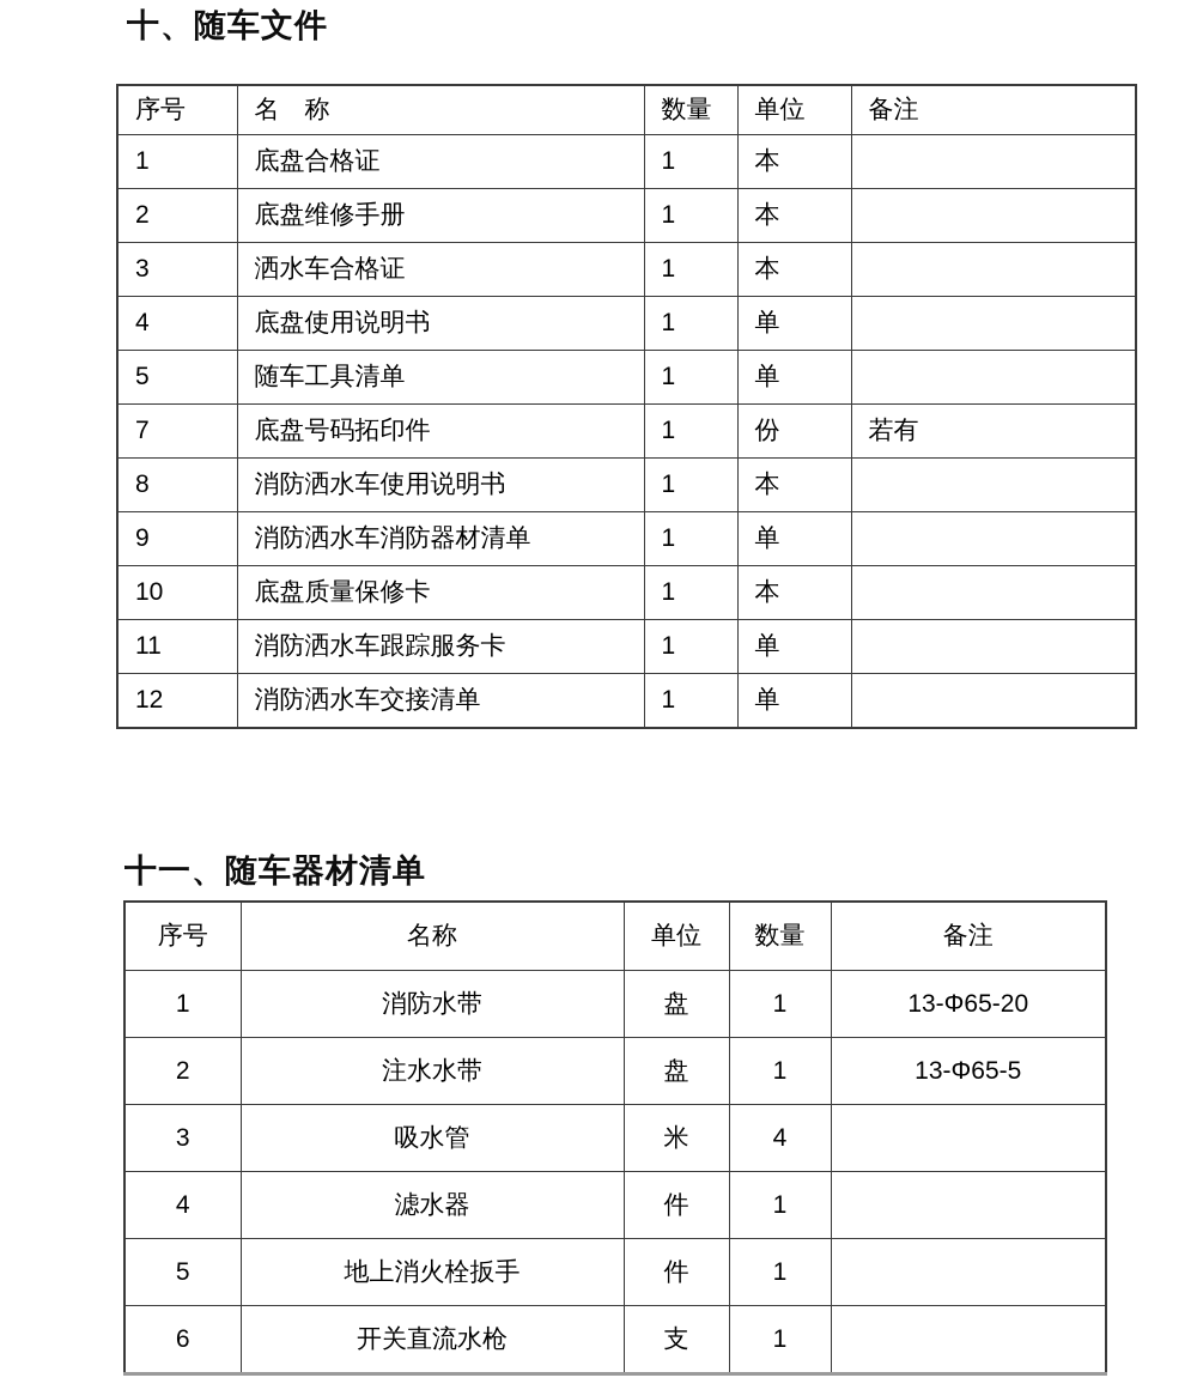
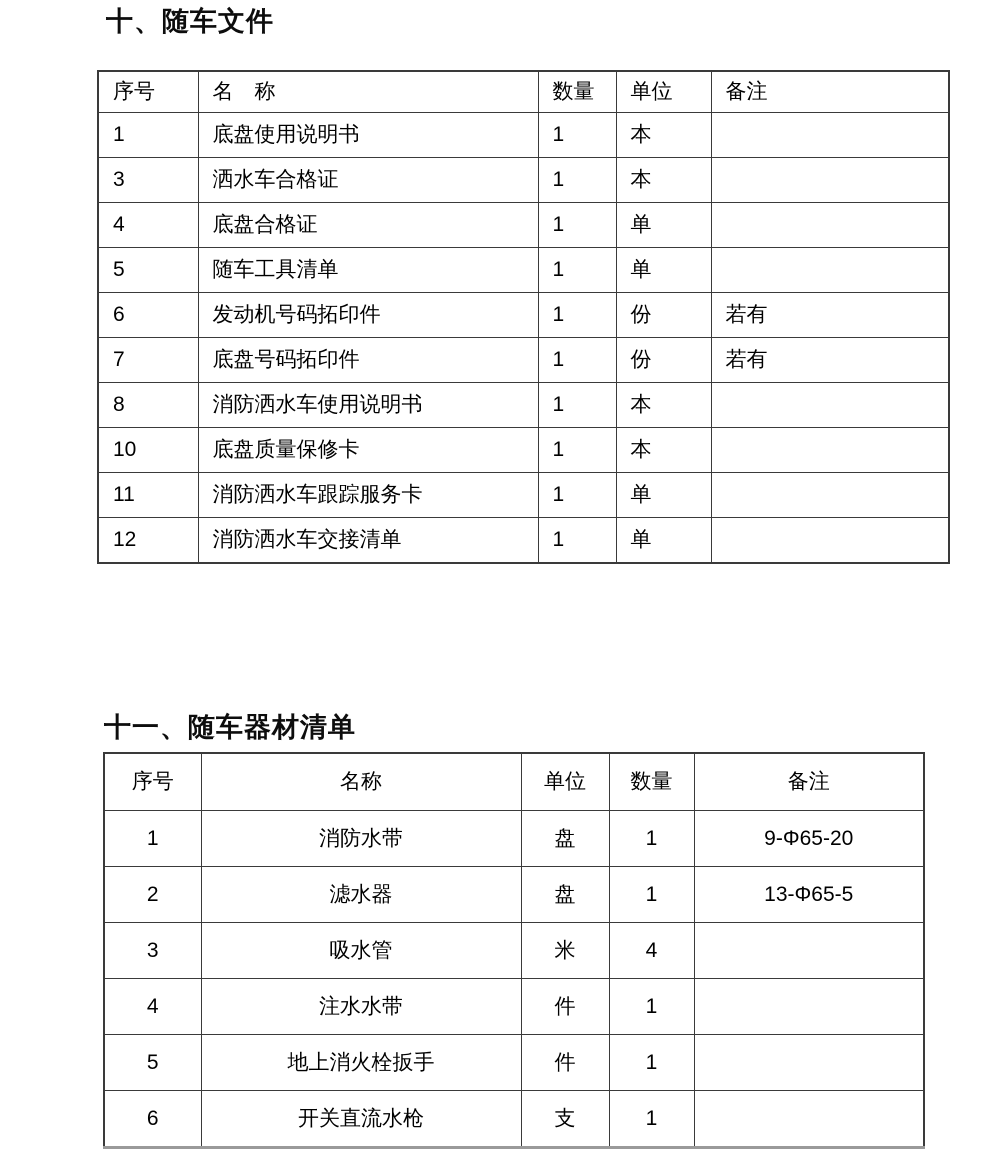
  十、随车文件
  序号	名 称	数量	单位	备注
- 1	底盘合格证	1	本
+ 1	底盘使用说明书	1	本
- 2	底盘维修手册	1	本
  3	洒水车合格证	1	本
- 4	底盘使用说明书	1	单
+ 4	底盘合格证	1	单
  5	随车工具清单	1	单
+ 6	发动机号码拓印件	1	份	若有
  7	底盘号码拓印件	1	份	若有
  8	消防洒水车使用说明书	1	本
- 9	消防洒水车消防器材清单	1	单
  10	底盘质量保修卡	1	本
  11	消防洒水车跟踪服务卡	1	单
  12	消防洒水车交接清单	1	单
  十一、随车器材清单
  序号	名称	单位	数量	备注
- 1	消防水带	盘	1	13-Φ65-20
+ 1	消防水带	盘	1	9-Φ65-20
- 2	注水水带	盘	1	13-Φ65-5
+ 2	滤水器	盘	1	13-Φ65-5
  3	吸水管	米	4
- 4	滤水器	件	1
+ 4	注水水带	件	1
  5	地上消火栓扳手	件	1
  6	开关直流水枪	支	1
